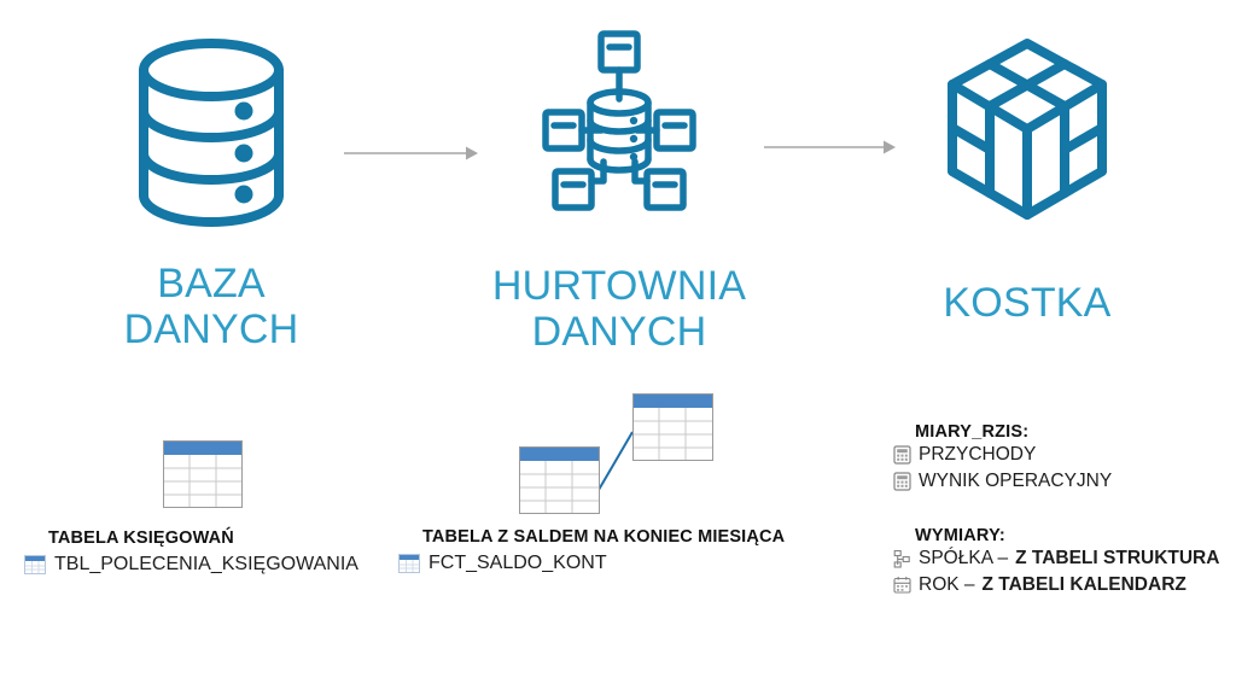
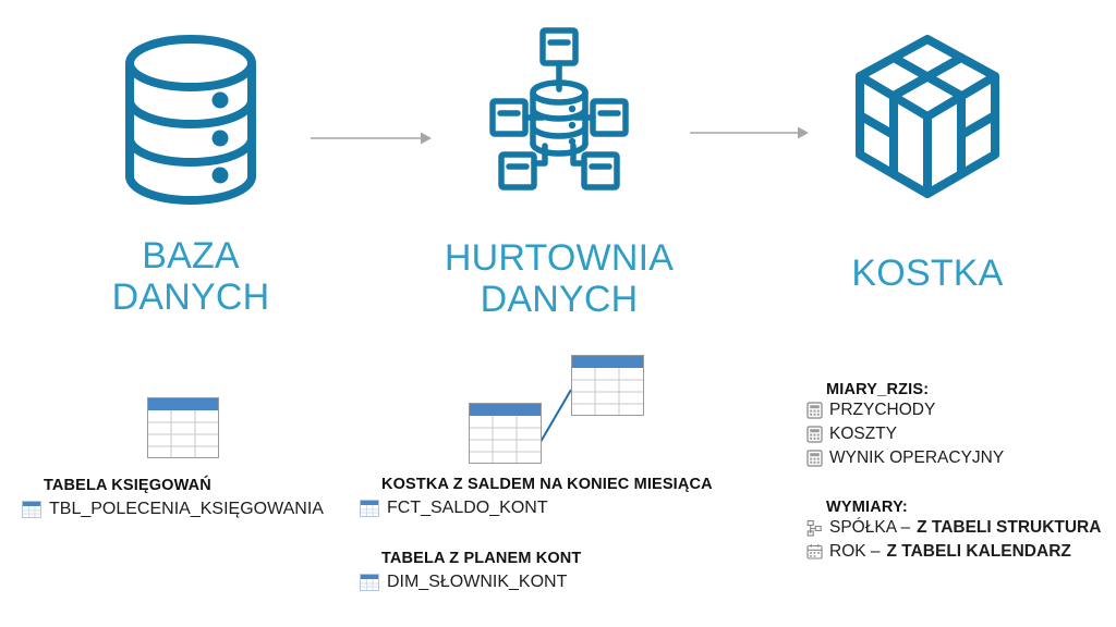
  BAZA
  DANYCH
  HURTOWNIA
  DANYCH
  KOSTKA
  TABELA KSIĘGOWAŃ
  TBL_POLECENIA_KSIĘGOWANIA
- TABELA Z SALDEM NA KONIEC MIESIĄCA
+ KOSTKA Z SALDEM NA KONIEC MIESIĄCA
  FCT_SALDO_KONT
+ TABELA Z PLANEM KONT
+ DIM_SŁOWNIK_KONT
  MIARY_RZIS:
  PRZYCHODY
+ KOSZTY
  WYNIK OPERACYJNY
  WYMIARY:
  SPÓŁKA –
  Z TABELI STRUKTURA
  ROK –
  Z TABELI KALENDARZ
